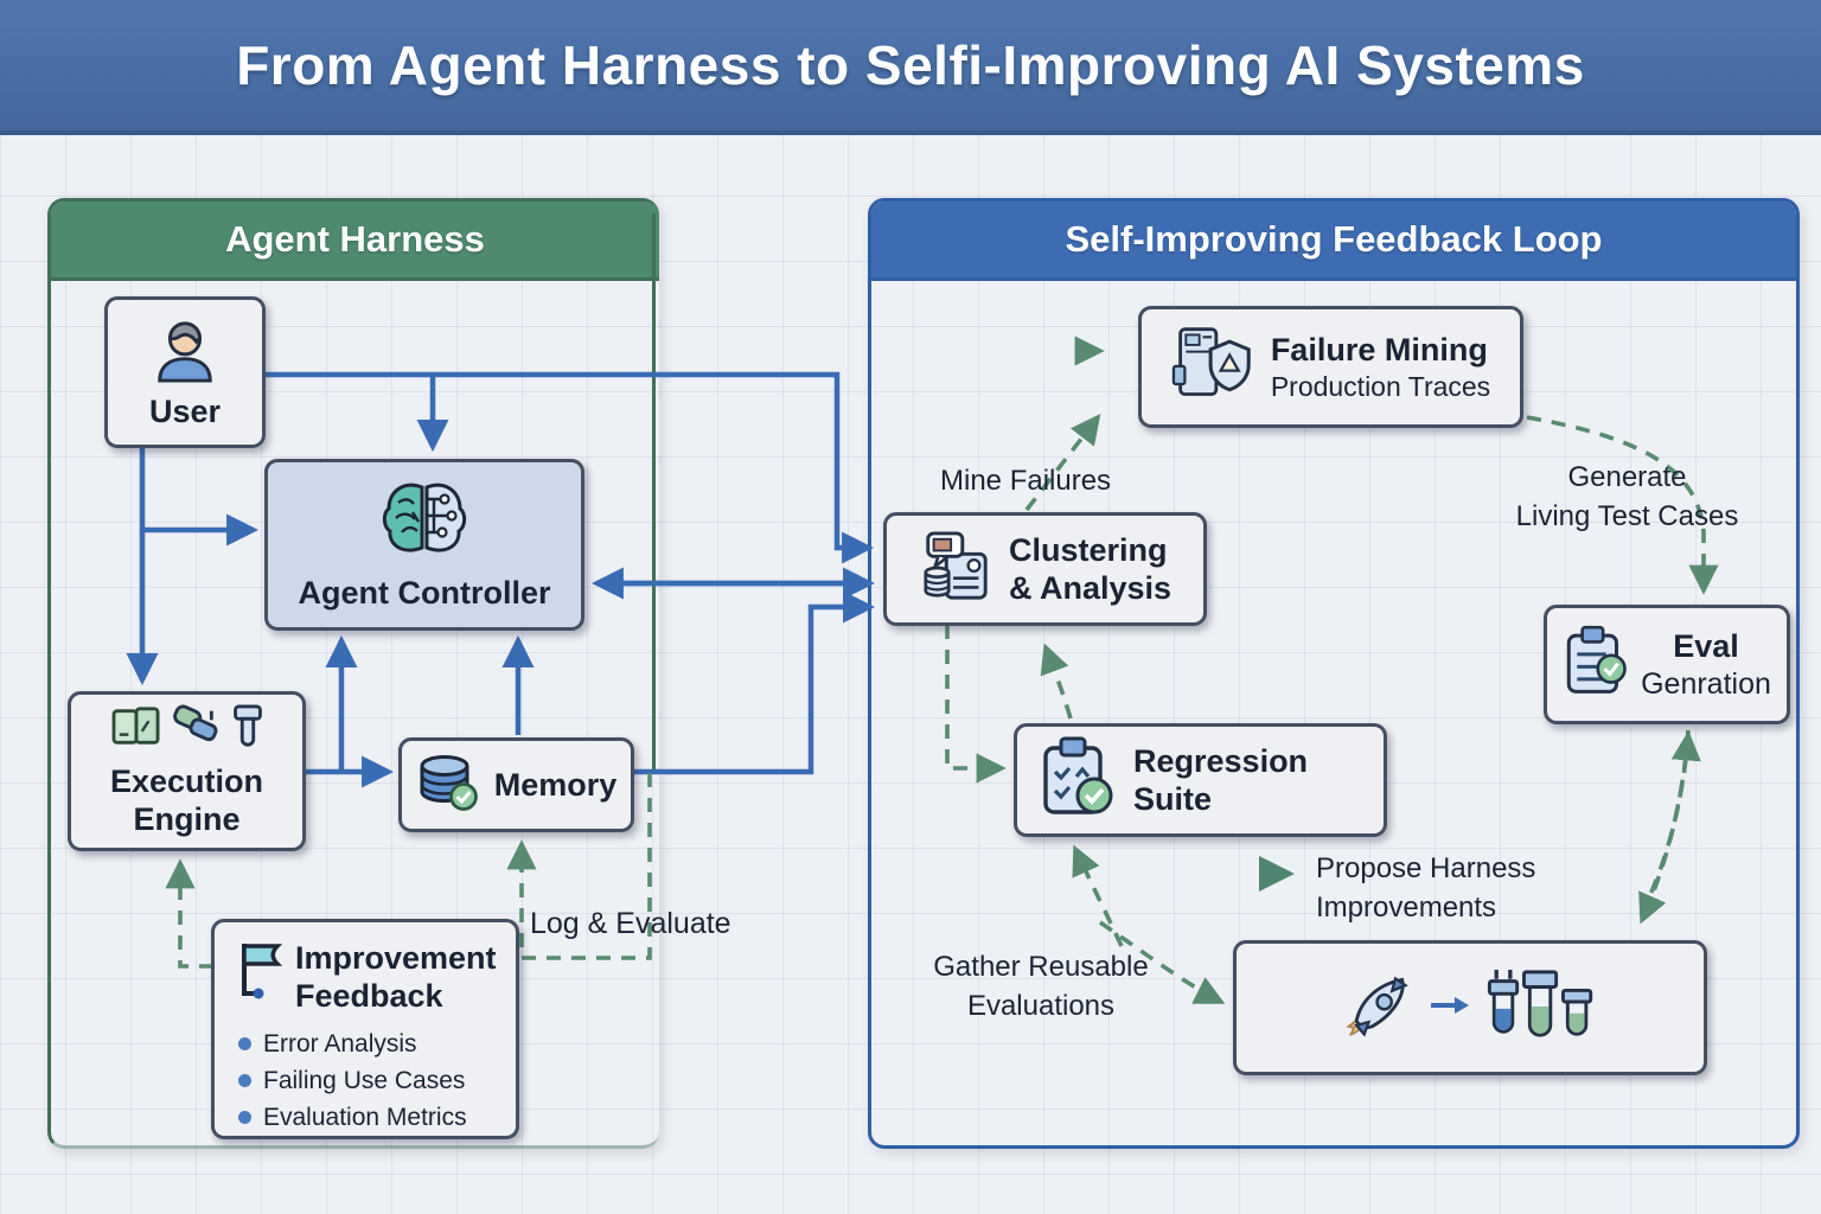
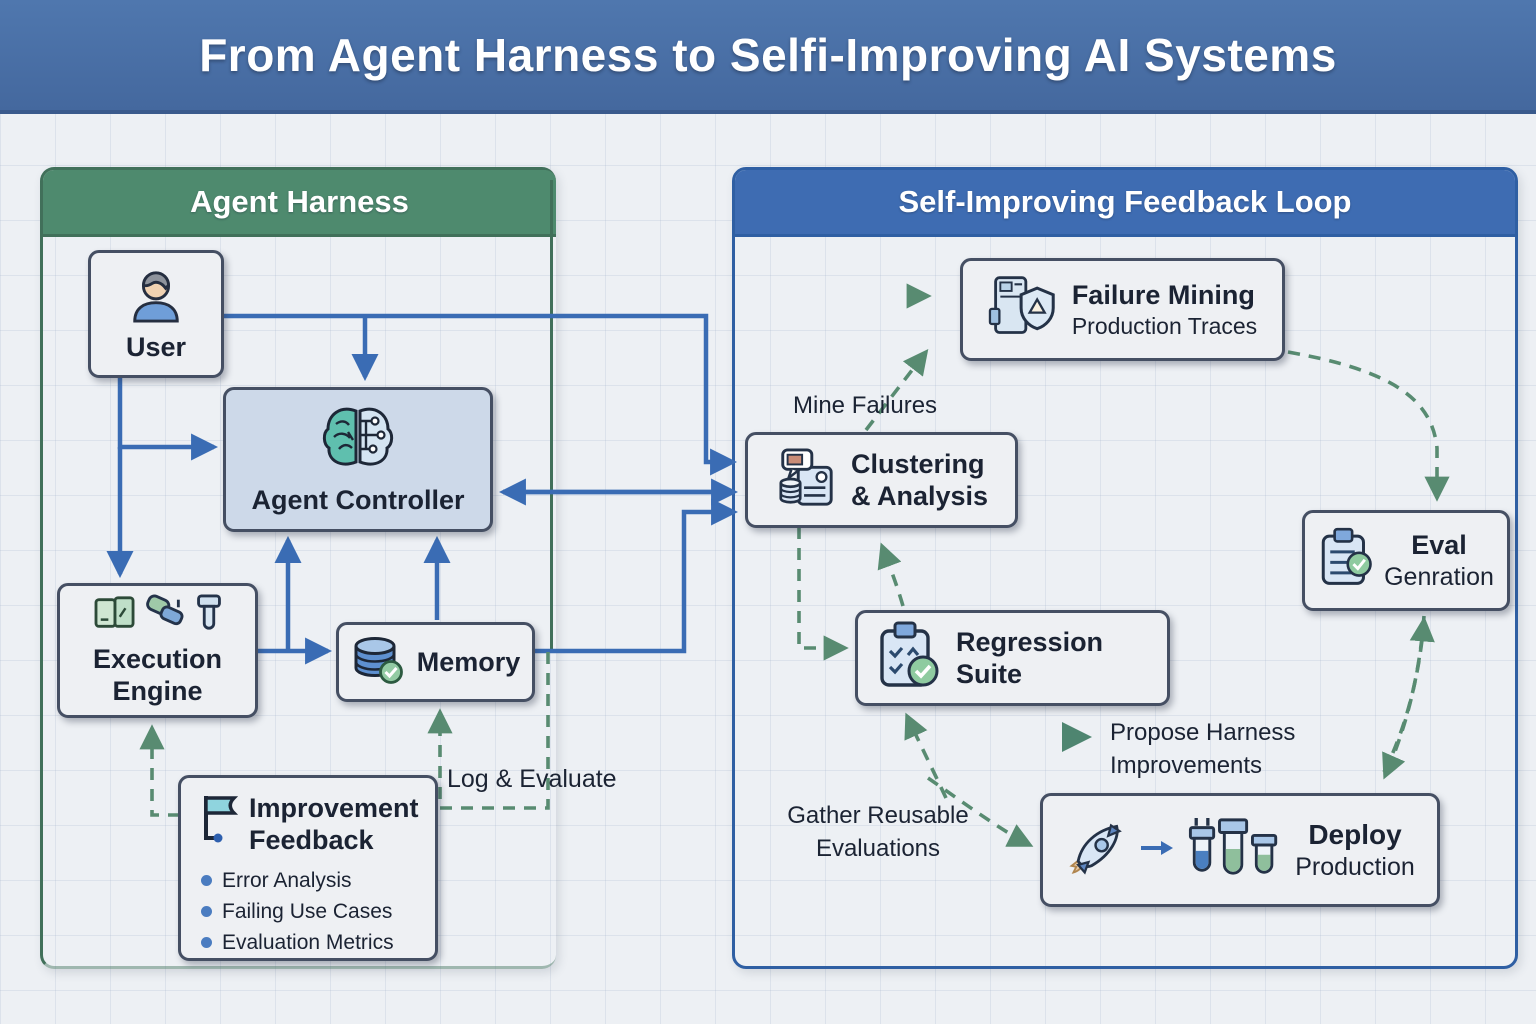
  From Agent Harness to Selfi-Improving AI Systems
  Agent Harness
  User
  Agent Controller
  Execution
  Engine
  Memory
  Improvement
  Feedback
  Error Analysis
  Failing Use Cases
  Evaluation Metrics
  Log & Evaluate
  Self-Improving Feedback Loop
  Failure Mining
  Production Traces
  Clustering
  & Analysis
  Regression Suite
  Eval
  Genration
+ Deploy
+ Production
  Mine Failures
- Generate
- Living Test Cases
  Propose Harness
  Improvements
  Gather Reusable
  Evaluations
